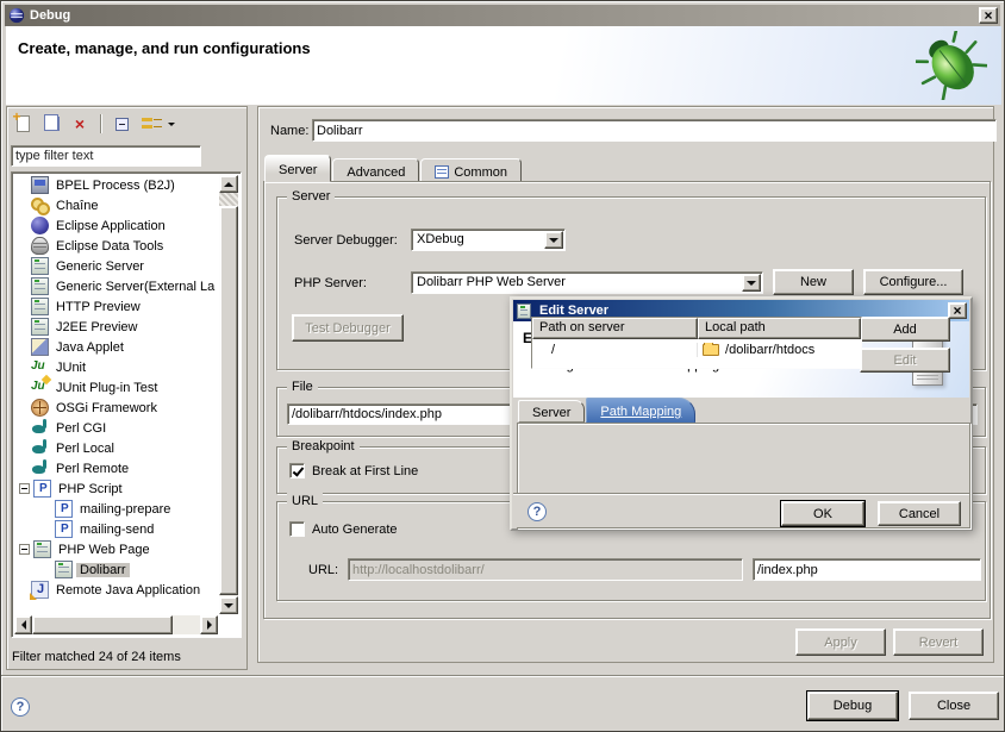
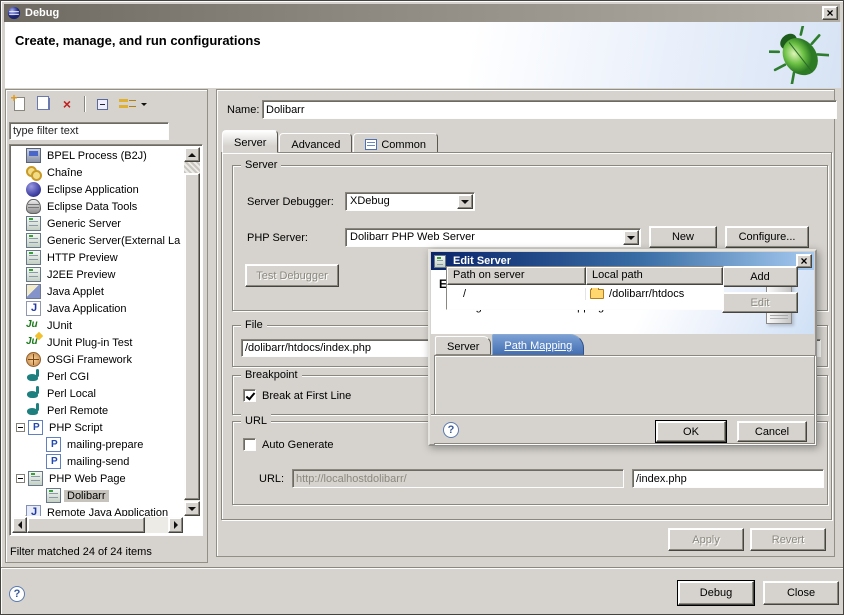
  Debug
  ×
  Create, manage, and run configurations
  ×
  type filter text
  BPEL Process (B2J)
  Chaîne
  Eclipse Application
  Eclipse Data Tools
  Generic Server
  Generic Server(External La
  HTTP Preview
  J2EE Preview
  Java Applet
+ Java Application
  JUnit
  JUnit Plug-in Test
  OSGi Framework
  Perl CGI
  Perl Local
  Perl Remote
  PHP Script
  mailing-prepare
  mailing-send
  PHP Web Page
  Dolibarr
  Remote Java Application
  Filter matched 24 of 24 items
  Name:
  Dolibarr
  Server
  Advanced
  Common
  Server
  Server Debugger:
  XDebug
  PHP Server:
  Dolibarr PHP Web Server
  New
  Configure...
  Test Debugger
  File
  /dolibarr/htdocs/index.php
  Breakpoint
  Break at First Line
  URL
  Auto Generate
  URL:
  http://localhostdolibarr/
  /index.php
  Apply
  Revert
  Edit Server
  ×
  Server
  Path Mapping
  Path on server
  Local path
  /
  /dolibarr/htdocs
  Add
  Edit
  ?
  OK
  Cancel
  ?
  Debug
  Close
